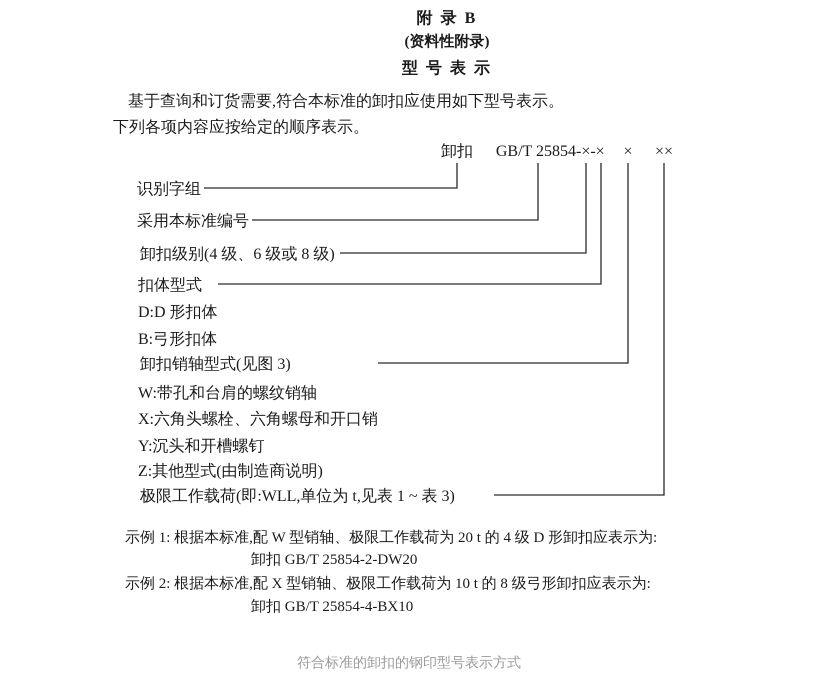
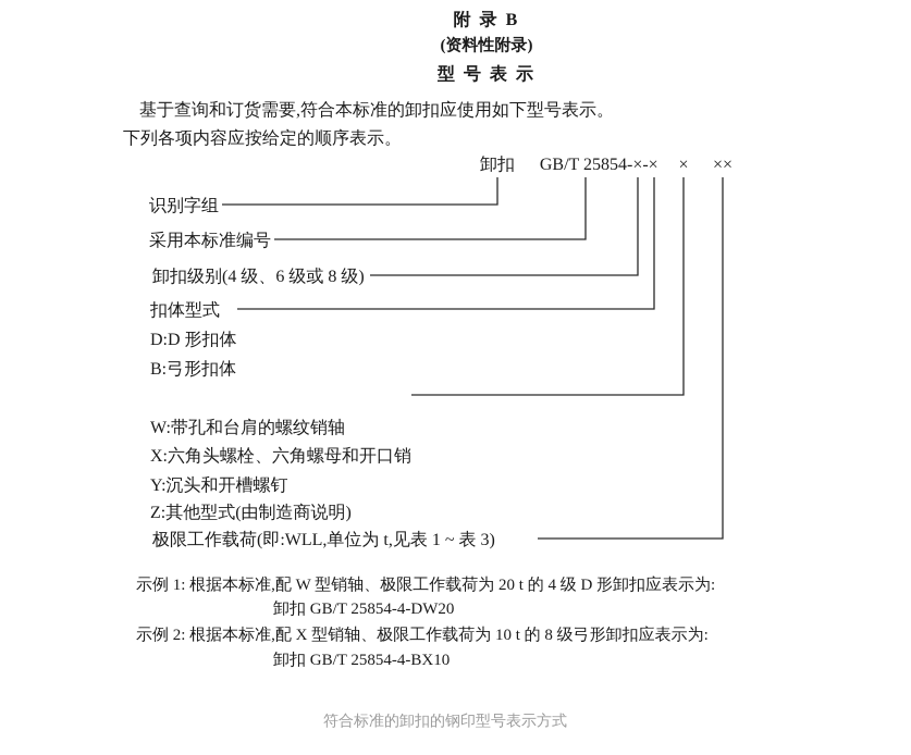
  附 录 B
  (资料性附录)
  型 号 表 示
  基于查询和订货需要,符合本标准的卸扣应使用如下型号表示。
  下列各项内容应按给定的顺序表示。
  卸扣
  GB/T 25854
  -×-×
  ×
  ××
  识别字组
  采用本标准编号
  卸扣级别(4 级、6 级或 8 级)
  扣体型式
  D:D 形扣体
  B:弓形扣体
- 卸扣销轴型式(见图 3)
  W:带孔和台肩的螺纹销轴
  X:六角头螺栓、六角螺母和开口销
  Y:沉头和开槽螺钉
  Z:其他型式(由制造商说明)
  极限工作载荷(即:WLL,单位为 t,见表 1 ~ 表 3)
  示例 1: 根据本标准,配 W 型销轴、极限工作载荷为 20 t 的 4 级 D 形卸扣应表示为:
- 卸扣 GB/T 25854-2-DW20
+ 卸扣 GB/T 25854-4-DW20
  示例 2: 根据本标准,配 X 型销轴、极限工作载荷为 10 t 的 8 级弓形卸扣应表示为:
  卸扣 GB/T 25854-4-BX10
  符合标准的卸扣的钢印型号表示方式
